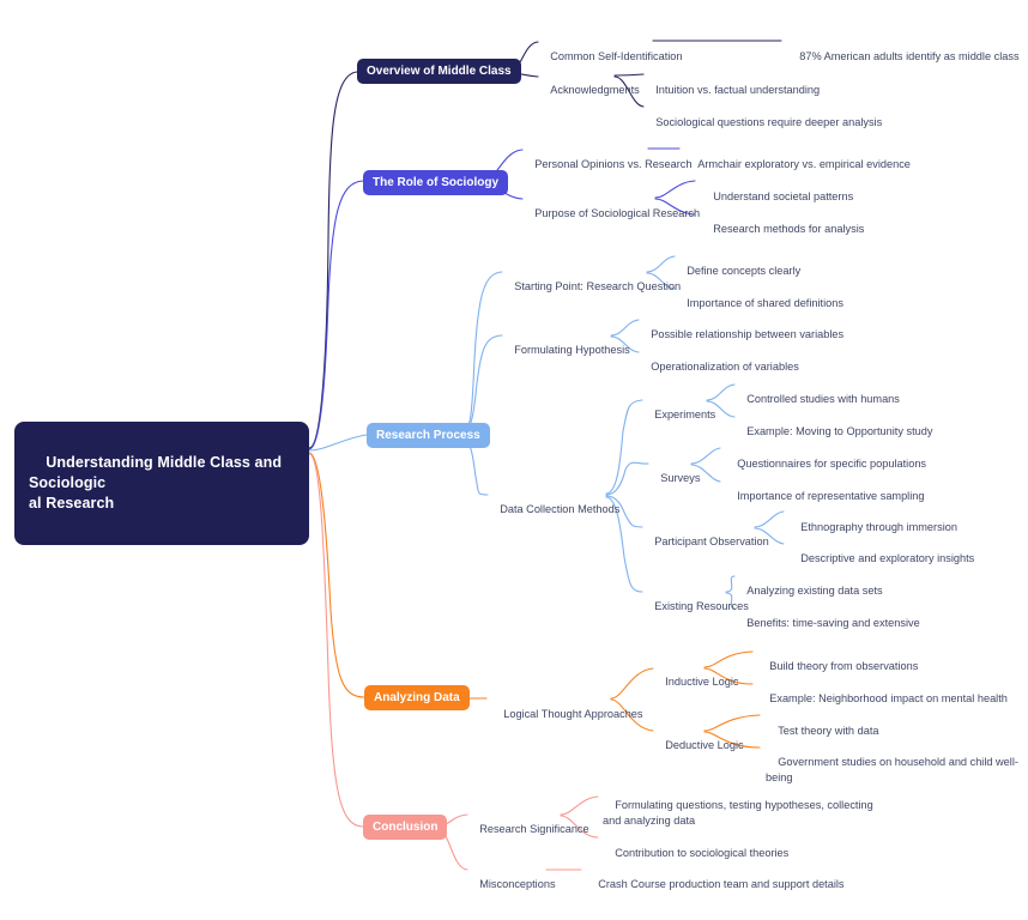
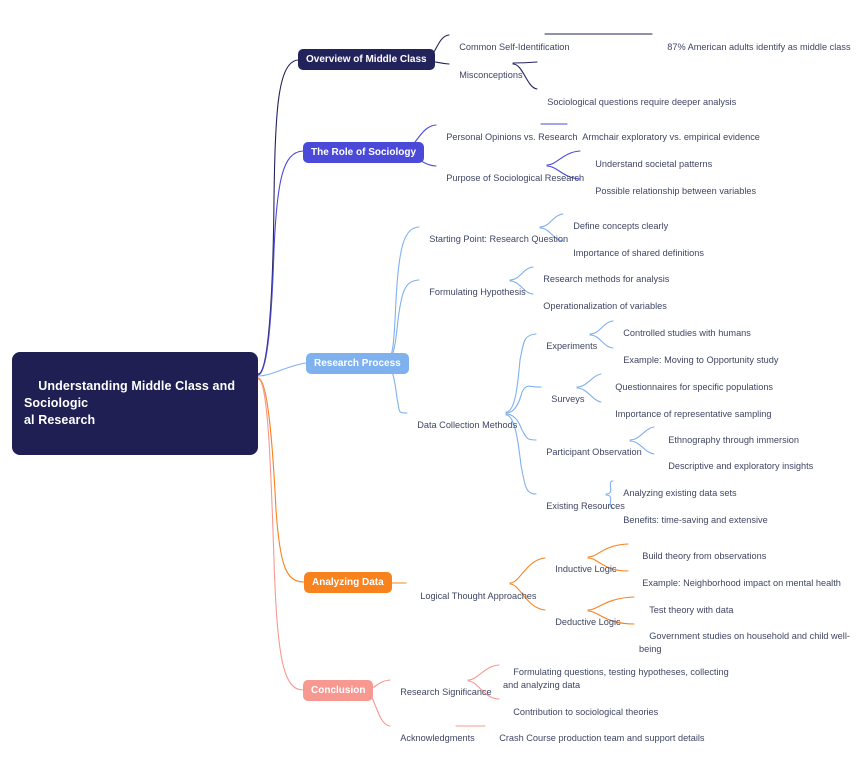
  Understanding Middle Class and Sociologic
  al Research
  Overview of Middle Class
  Common Self-Identification
  87% American adults identify as middle class
- Acknowledgments
+ Misconceptions
- Intuition vs. factual understanding
  Sociological questions require deeper analysis
  The Role of Sociology
  Personal Opinions vs. Research
  Armchair exploratory vs. empirical evidence
  Purpose of Sociological Research
  Understand societal patterns
- Research methods for analysis
+ Possible relationship between variables
  Research Process
  Starting Point: Research Question
  Define concepts clearly
  Importance of shared definitions
  Formulating Hypothesis
- Possible relationship between variables
+ Research methods for analysis
  Operationalization of variables
  Data Collection Methods
  Experiments
  Controlled studies with humans
  Example: Moving to Opportunity study
  Surveys
  Questionnaires for specific populations
  Importance of representative sampling
  Participant Observation
  Ethnography through immersion
  Descriptive and exploratory insights
  Existing Resources
  Analyzing existing data sets
  Benefits: time-saving and extensive
  Analyzing Data
  Logical Thought Approaches
  Inductive Logic
  Build theory from observations
  Example: Neighborhood impact on mental health
  Deductive Logic
  Test theory with data
  Government studies on household and child well-being
  Conclusion
  Research Significance
  Formulating questions, testing hypotheses, collecting and analyzing data
  Contribution to sociological theories
- Misconceptions
+ Acknowledgments
  Crash Course production team and support details
